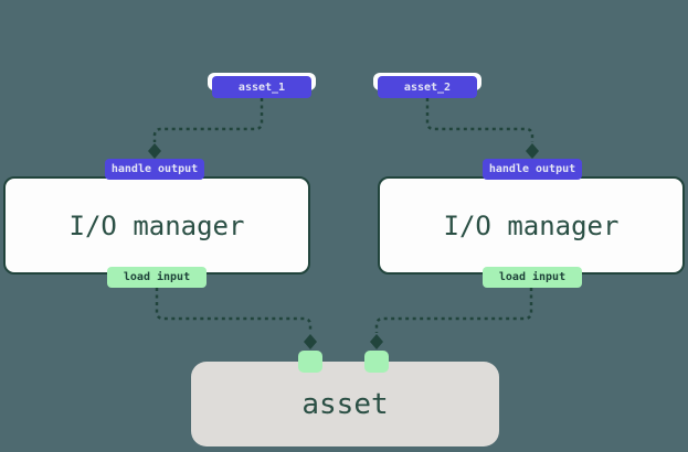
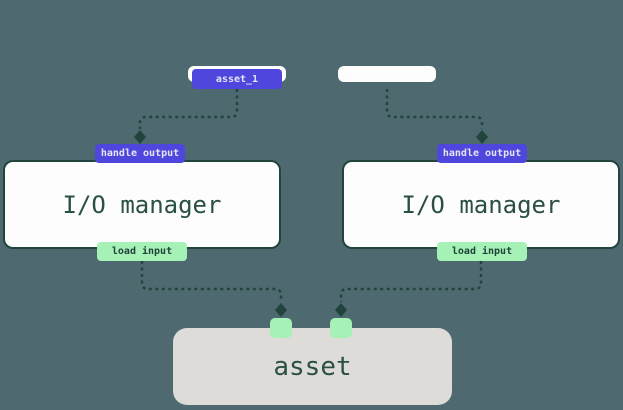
  asset_1
- asset_2
  I/O manager
  handle output
  load input
  I/O manager
  handle output
  load input
  asset
